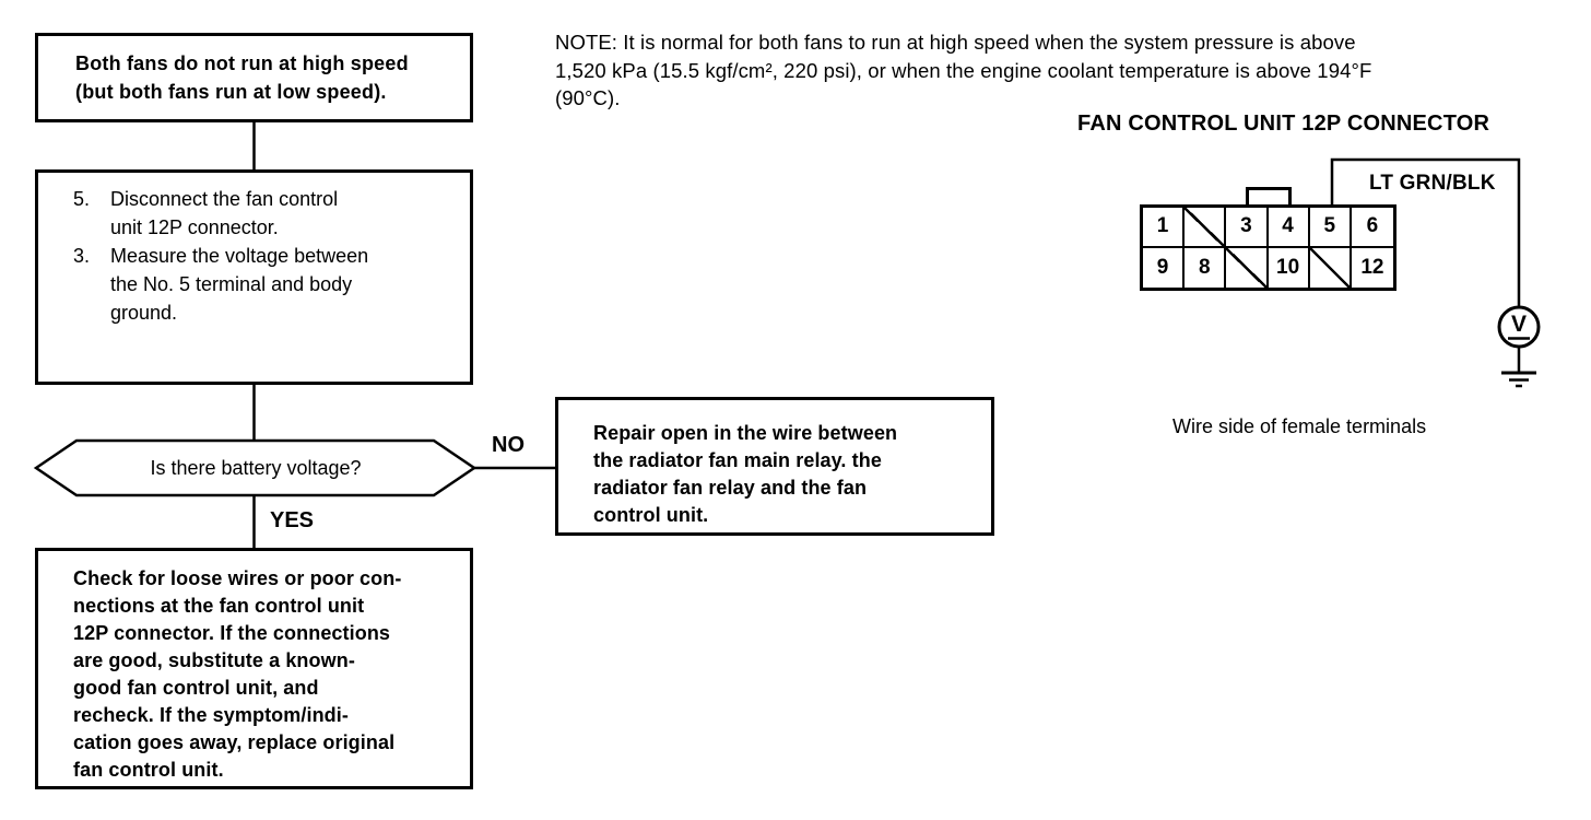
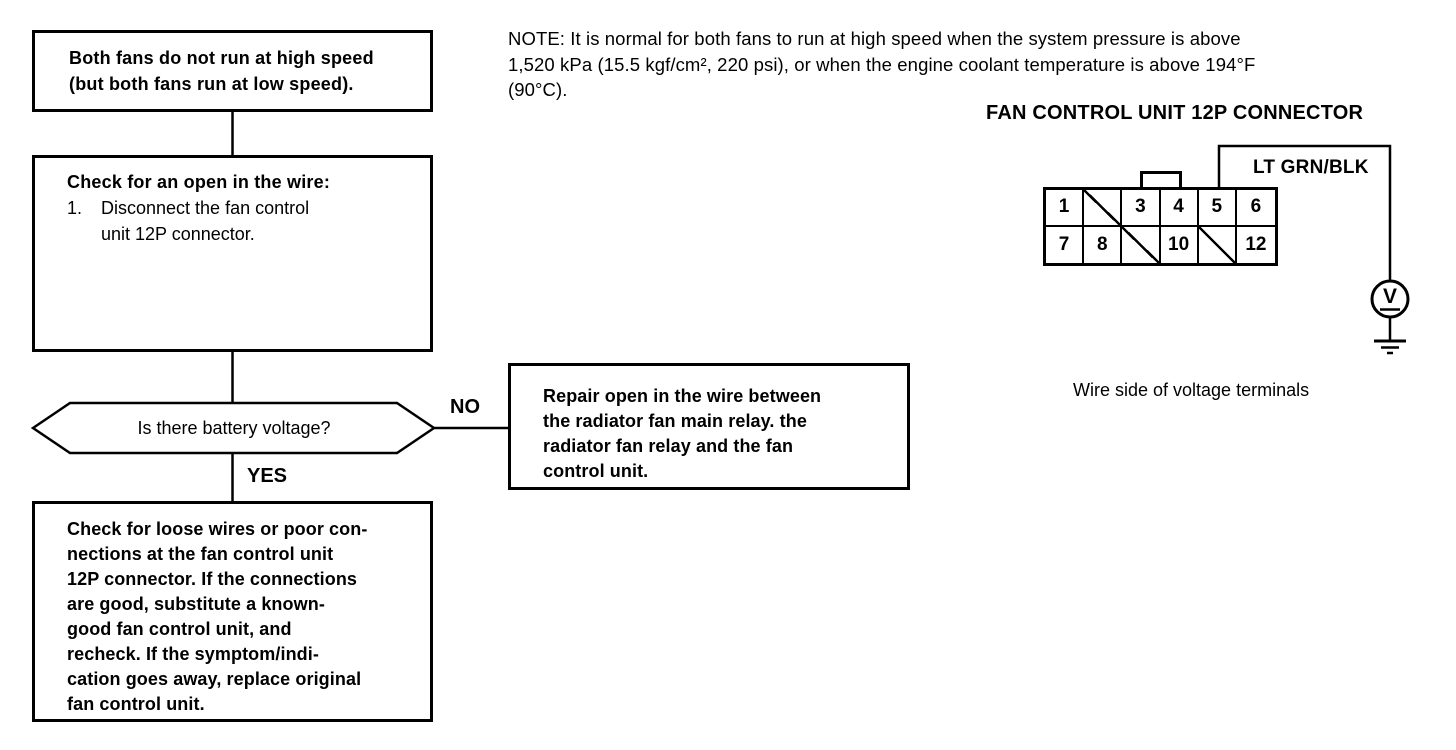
  Both fans do not run at high speed
  (but both fans run at low speed).
+ Check for an open in the wire:
- 5.
+ 1.
  Disconnect the fan control
  unit 12P connector.
- 3.
- Measure the voltage between
- the No. 5 terminal and body
- ground.
  Is there battery voltage?
  NO
  YES
  Repair open in the wire between
  the radiator fan main relay. the
  radiator fan relay and the fan
  control unit.
  Check for loose wires or poor con-
  nections at the fan control unit
  12P connector. If the connections
  are good, substitute a known-
  good fan control unit, and
  recheck. If the symptom/indi-
  cation goes away, replace original
  fan control unit.
  NOTE: It is normal for both fans to run at high speed when the system pressure is above
  1,520 kPa (15.5 kgf/cm², 220 psi), or when the engine coolant temperature is above 194°F
  (90°C).
  FAN CONTROL UNIT 12P CONNECTOR
  LT GRN/BLK
  1
  3
  4
  5
  6
- 9
+ 7
  8
  10
  12
  V
- Wire side of female terminals
+ Wire side of voltage terminals
